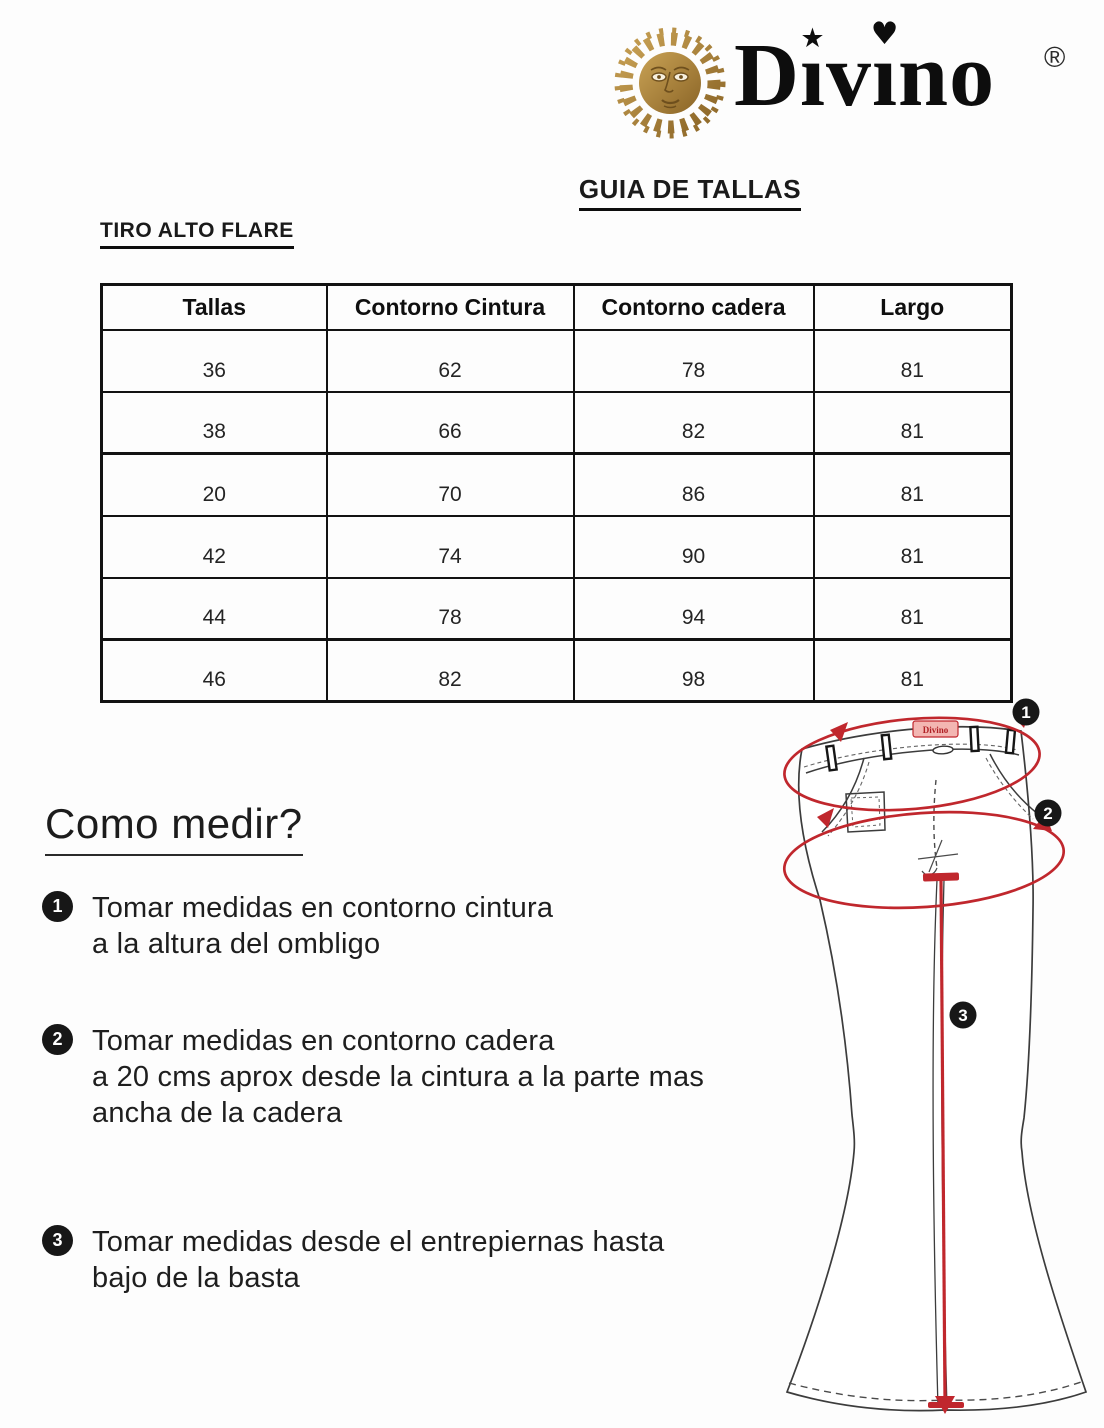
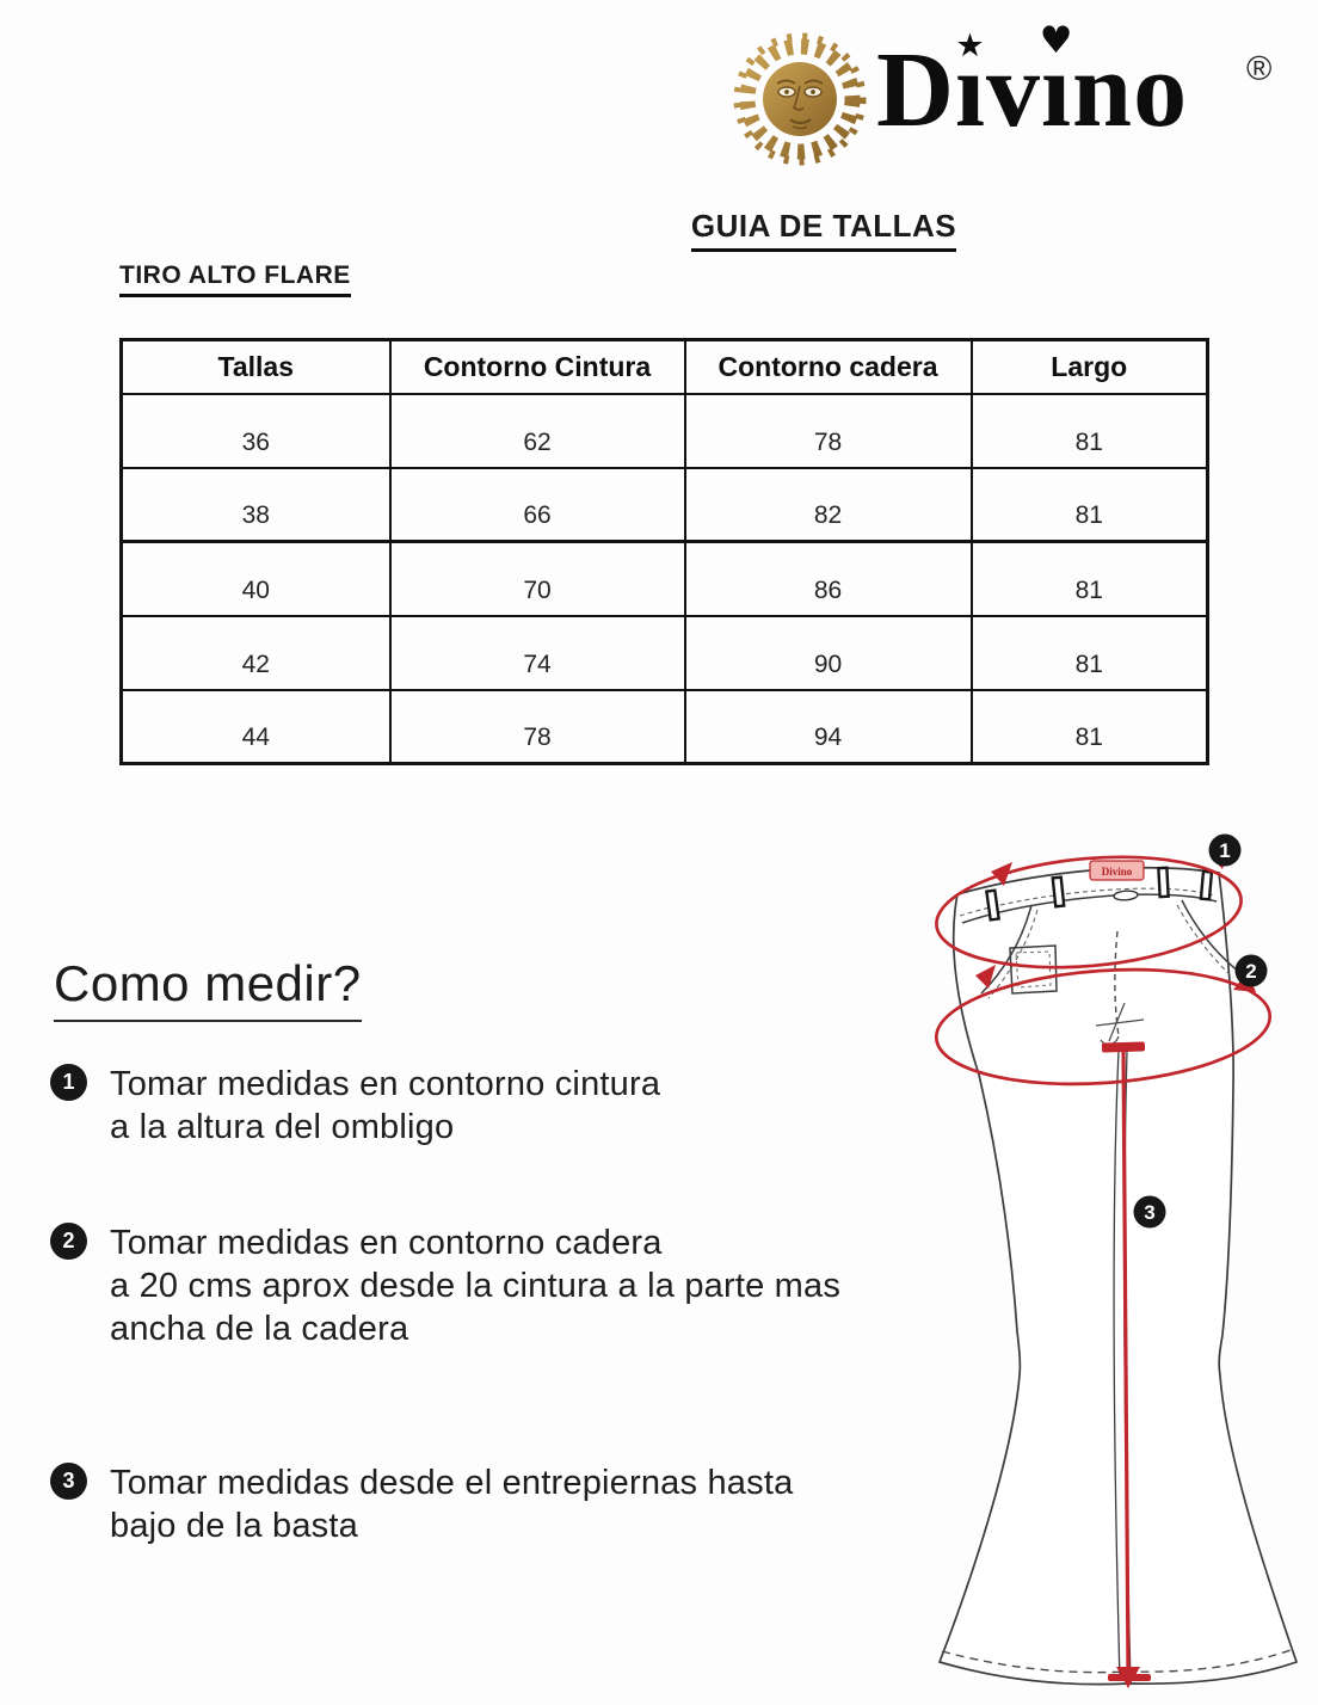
  Dı
  ★
  vı
  ♥
  no
  ®
  GUIA DE TALLAS
  TIRO ALTO FLARE
  Tallas	Contorno Cintura	Contorno cadera	Largo
  36	62	78	81
  38	66	82	81
- 20	70	86	81
+ 40	70	86	81
  42	74	90	81
  44	78	94	81
- 46	82	98	81
  Como medir?
  1
  Tomar medidas en contorno cintura
  a la altura del ombligo
  2
  Tomar medidas en contorno cadera
  a 20 cms aprox desde la cintura a la parte mas
  ancha de la cadera
  3
  Tomar medidas desde el entrepiernas hasta
  bajo de la basta
  Divino
  1
  2
  3
